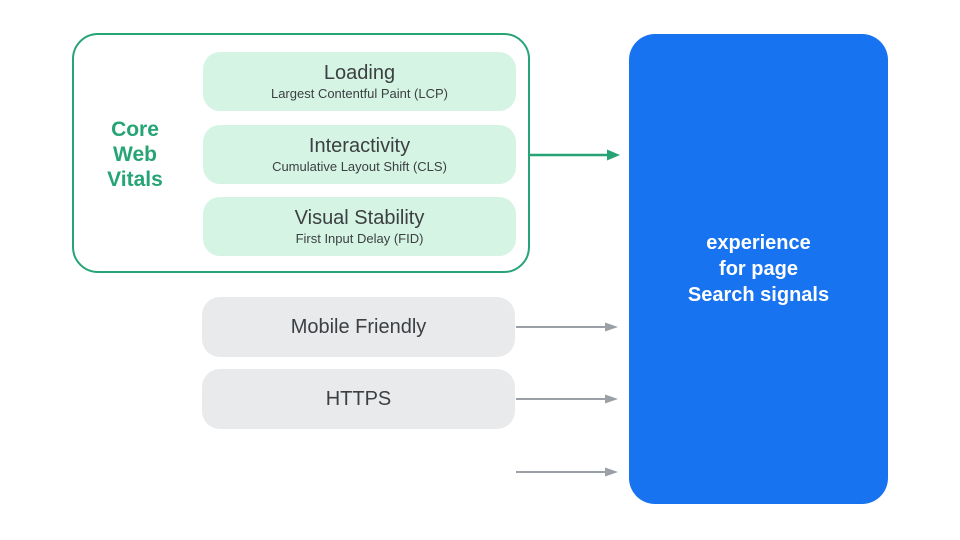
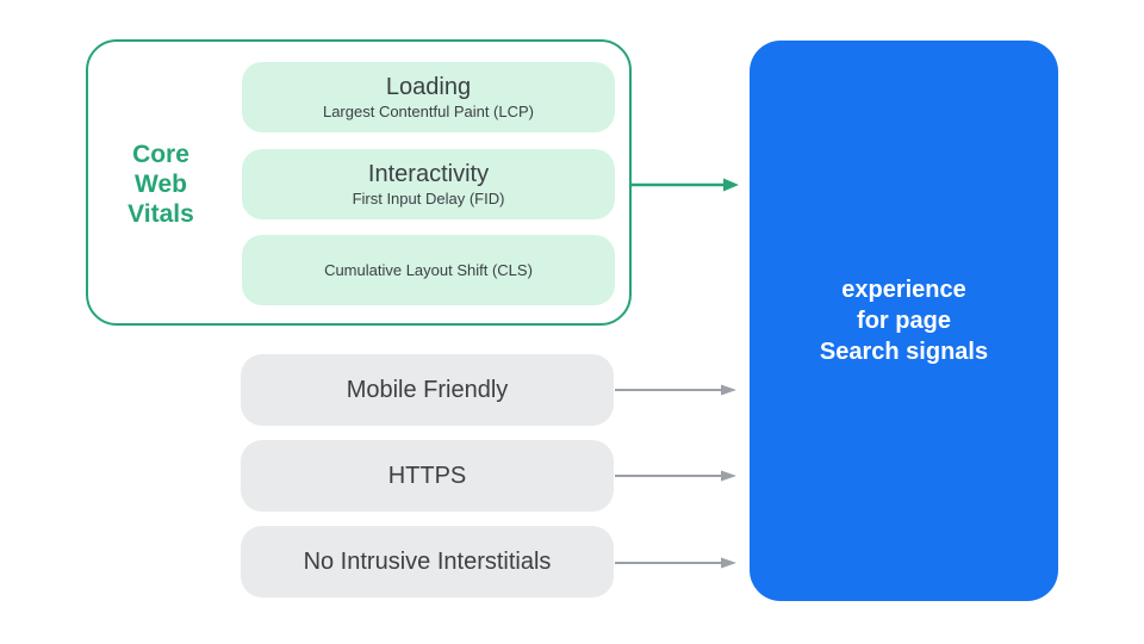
  Core
  Web
  Vitals
  Loading
  Largest Contentful Paint (LCP)
  Interactivity
- Cumulative Layout Shift (CLS)
+ First Input Delay (FID)
- Visual Stability
- First Input Delay (FID)
+ Cumulative Layout Shift (CLS)
  Mobile Friendly
  HTTPS
+ No Intrusive Interstitials
  experience
  for page
  Search signals
